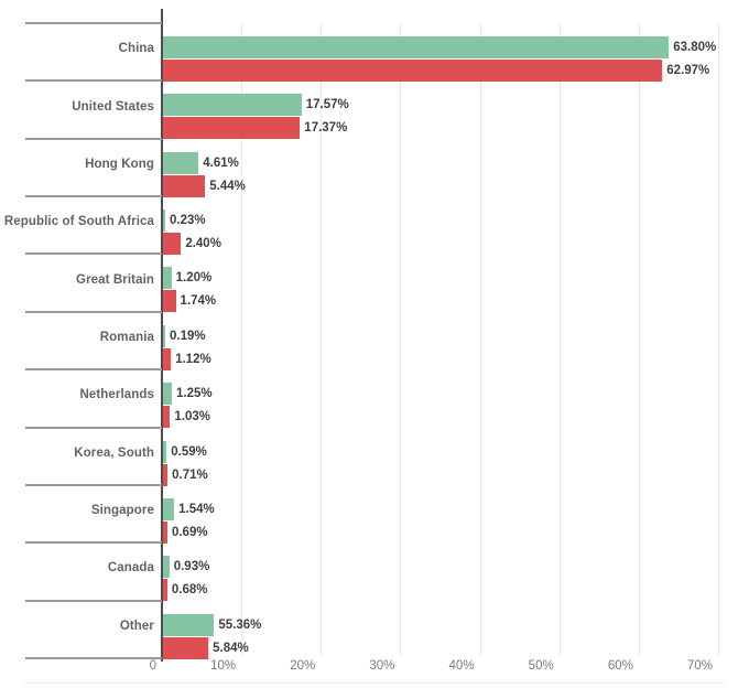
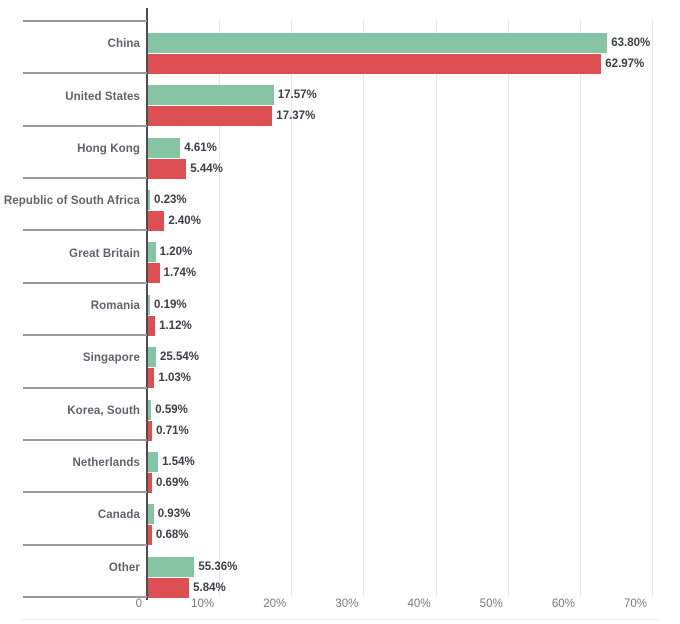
  63.80%
  62.97%
  17.57%
  17.37%
  4.61%
  5.44%
  0.23%
  2.40%
  1.20%
  1.74%
  0.19%
  1.12%
- 1.25%
+ 25.54%
  1.03%
  0.59%
  0.71%
  1.54%
  0.69%
  0.93%
  0.68%
  55.36%
  5.84%
  China
  United States
  Hong Kong
  Republic of South Africa
  Great Britain
  Romania
- Netherlands
+ Singapore
  Korea, South
- Singapore
+ Netherlands
  Canada
  Other
  0
  10%
  20%
  30%
  40%
  50%
  60%
  70%
